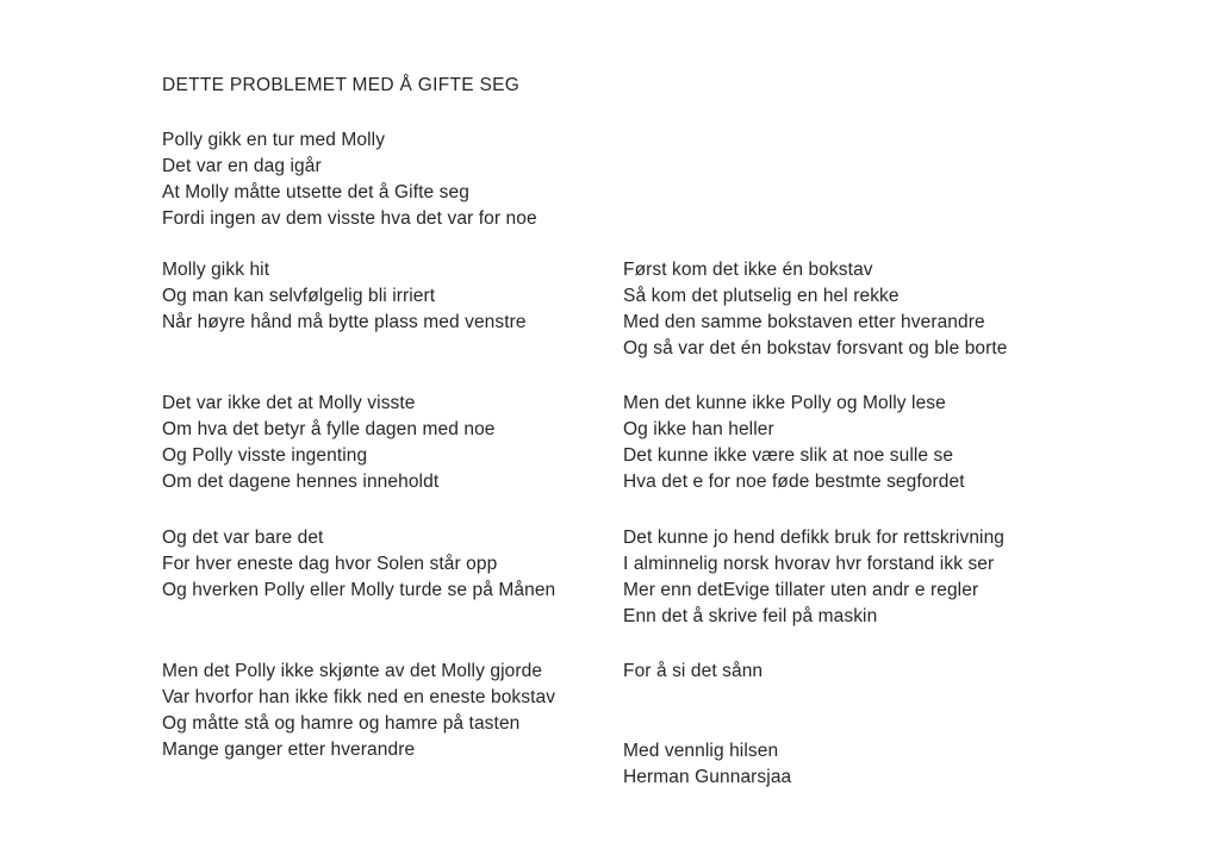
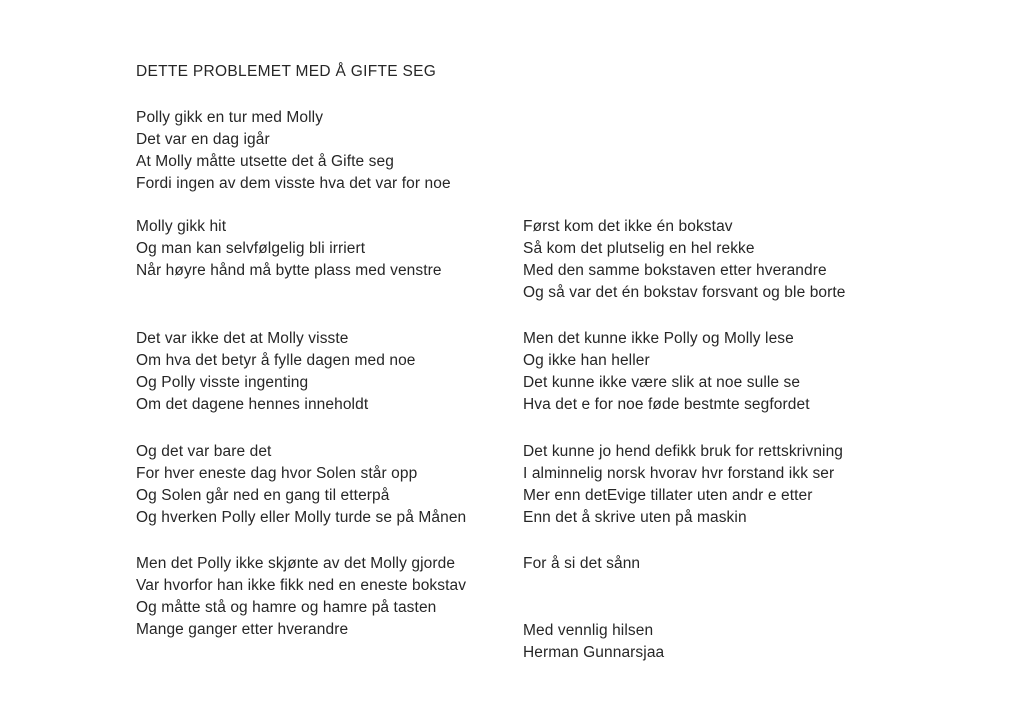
  DETTE PROBLEMET MED Å GIFTE SEG
  Polly gikk en tur med Molly
  Det var en dag igår
  At Molly måtte utsette det å Gifte seg
  Fordi ingen av dem visste hva det var for noe
  Molly gikk hit
  Og man kan selvfølgelig bli irriert
  Når høyre hånd må bytte plass med venstre
  Det var ikke det at Molly visste
  Om hva det betyr å fylle dagen med noe
  Og Polly visste ingenting
  Om det dagene hennes inneholdt
  Og det var bare det
  For hver eneste dag hvor Solen står opp
+ Og Solen går ned en gang til etterpå
  Og hverken Polly eller Molly turde se på Månen
  Men det Polly ikke skjønte av det Molly gjorde
  Var hvorfor han ikke fikk ned en eneste bokstav
  Og måtte stå og hamre og hamre på tasten
  Mange ganger etter hverandre
  Først kom det ikke én bokstav
  Så kom det plutselig en hel rekke
  Med den samme bokstaven etter hverandre
  Og så var det én bokstav forsvant og ble borte
  Men det kunne ikke Polly og Molly lese
  Og ikke han heller
  Det kunne ikke være slik at noe sulle se
  Hva det e for noe føde bestmte segfordet
  Det kunne jo hend defikk bruk for rettskrivning
  I alminnelig norsk hvorav hvr forstand ikk ser
- Mer enn detEvige tillater uten andr e regler
+ Mer enn detEvige tillater uten andr e etter
- Enn det å skrive feil på maskin
+ Enn det å skrive uten på maskin
  For å si det sånn
  Med vennlig hilsen
  Herman Gunnarsjaa
